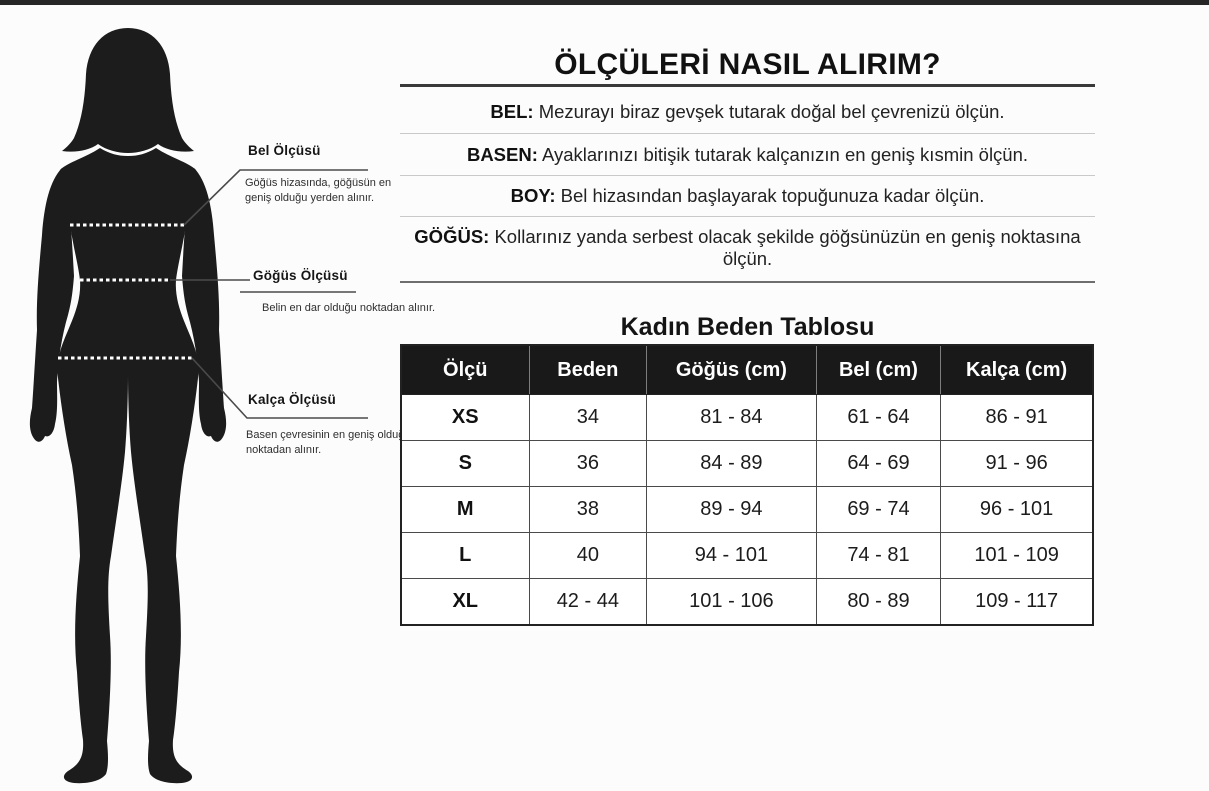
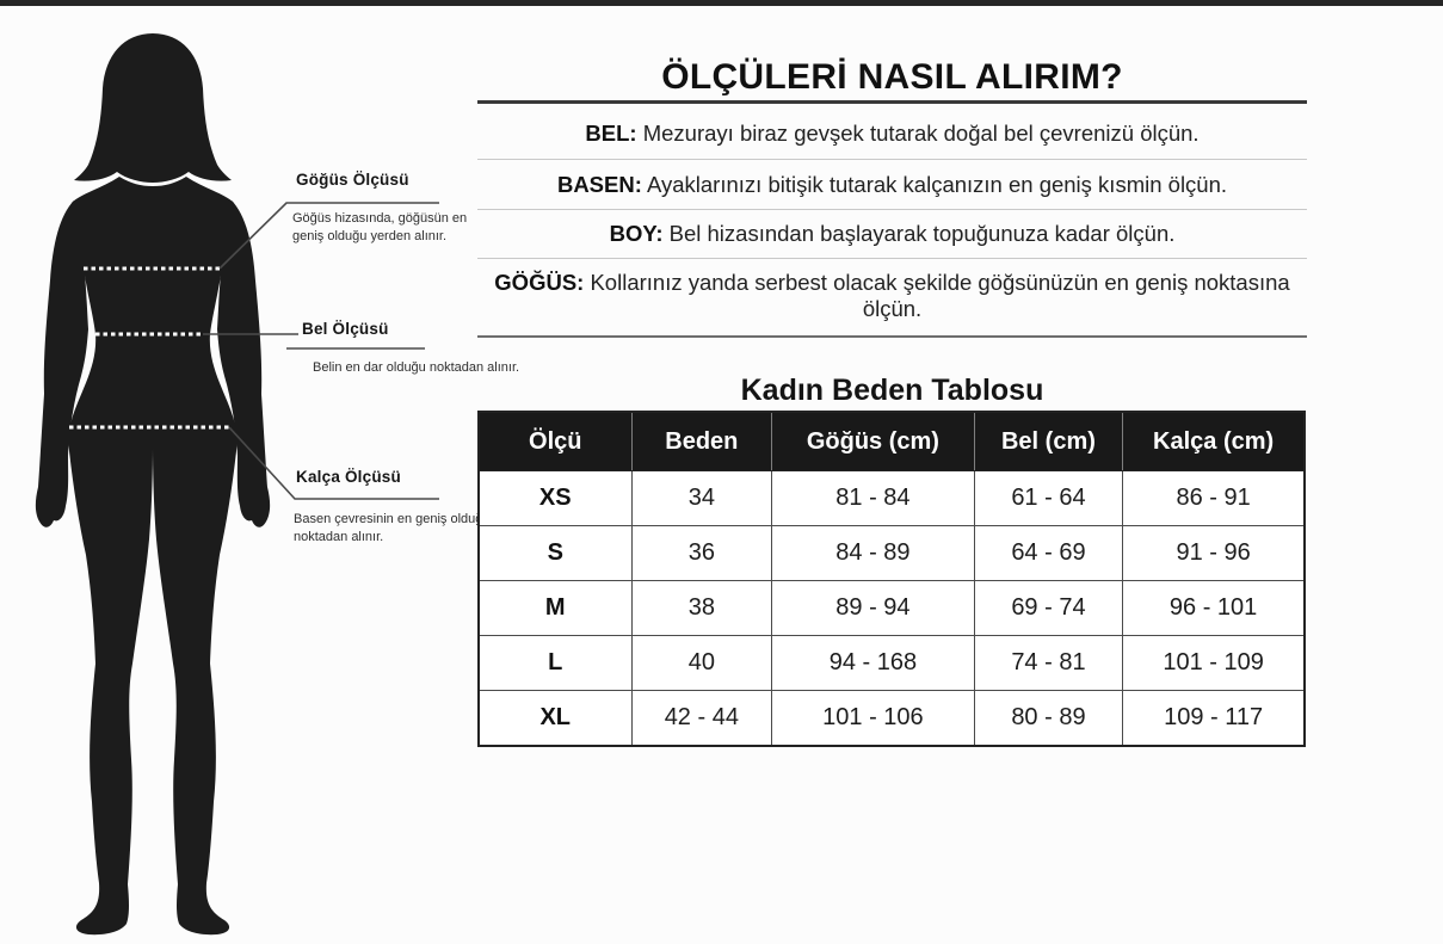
- Bel Ölçüsü
+ Göğüs Ölçüsü
  Göğüs hizasında, göğüsün en geniş olduğu yerden alınır.
- Göğüs Ölçüsü
+ Bel Ölçüsü
  Belin en dar olduğu noktadan alınır.
  Kalça Ölçüsü
  Basen çevresinin en geniş oldu noktadan alınır.
  ÖLÇÜLERİ NASIL ALIRIM?
  BEL: Mezurayı biraz gevşek tutarak doğal bel çevrenizü ölçün.
  BASEN: Ayaklarınızı bitişik tutarak kalçanızın en geniş kısmin ölçün.
  BOY: Bel hizasından başlayarak topuğunuza kadar ölçün.
  GÖĞÜS: Kollarınız yanda serbest olacak şekilde göğsünüzün en geniş noktasına ölçün.
  Kadın Beden Tablosu
  Ölçü	Beden	Göğüs (cm)	Bel (cm)	Kalça (cm)
  XS	34	81 - 84	61 - 64	86 - 91
  S	36	84 - 89	64 - 69	91 - 96
  M	38	89 - 94	69 - 74	96 - 101
- L	40	94 - 101	74 - 81	101 - 109
+ L	40	94 - 168	74 - 81	101 - 109
  XL	42 - 44	101 - 106	80 - 89	109 - 117
